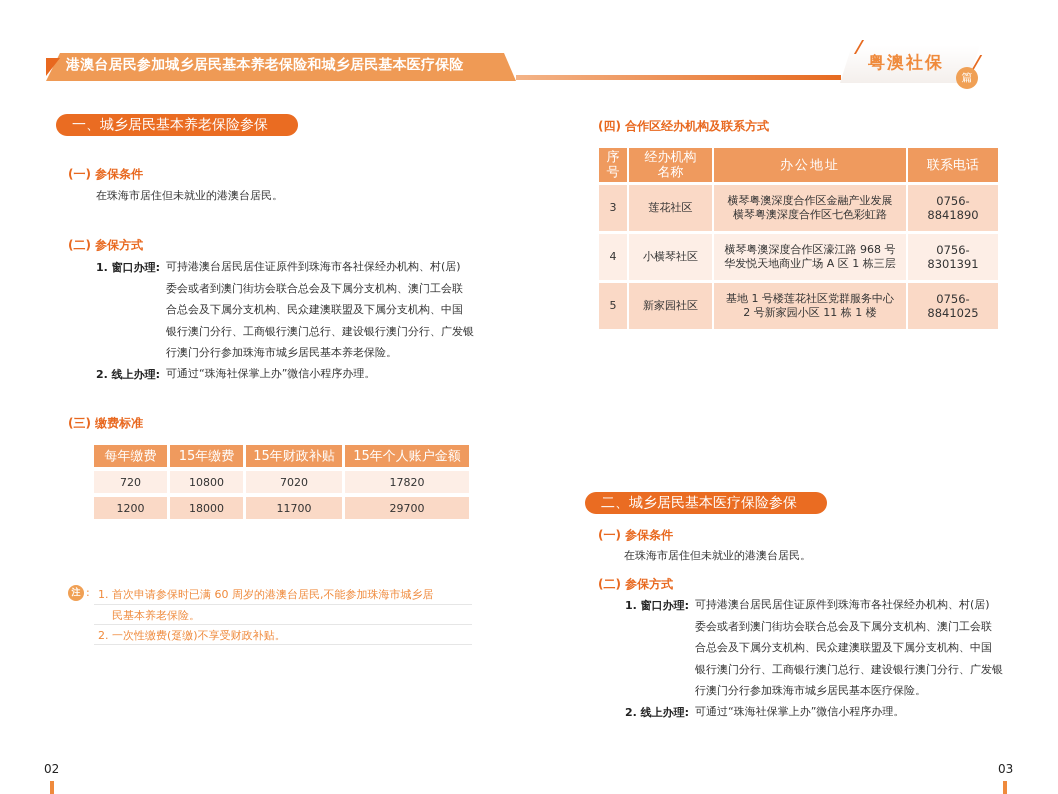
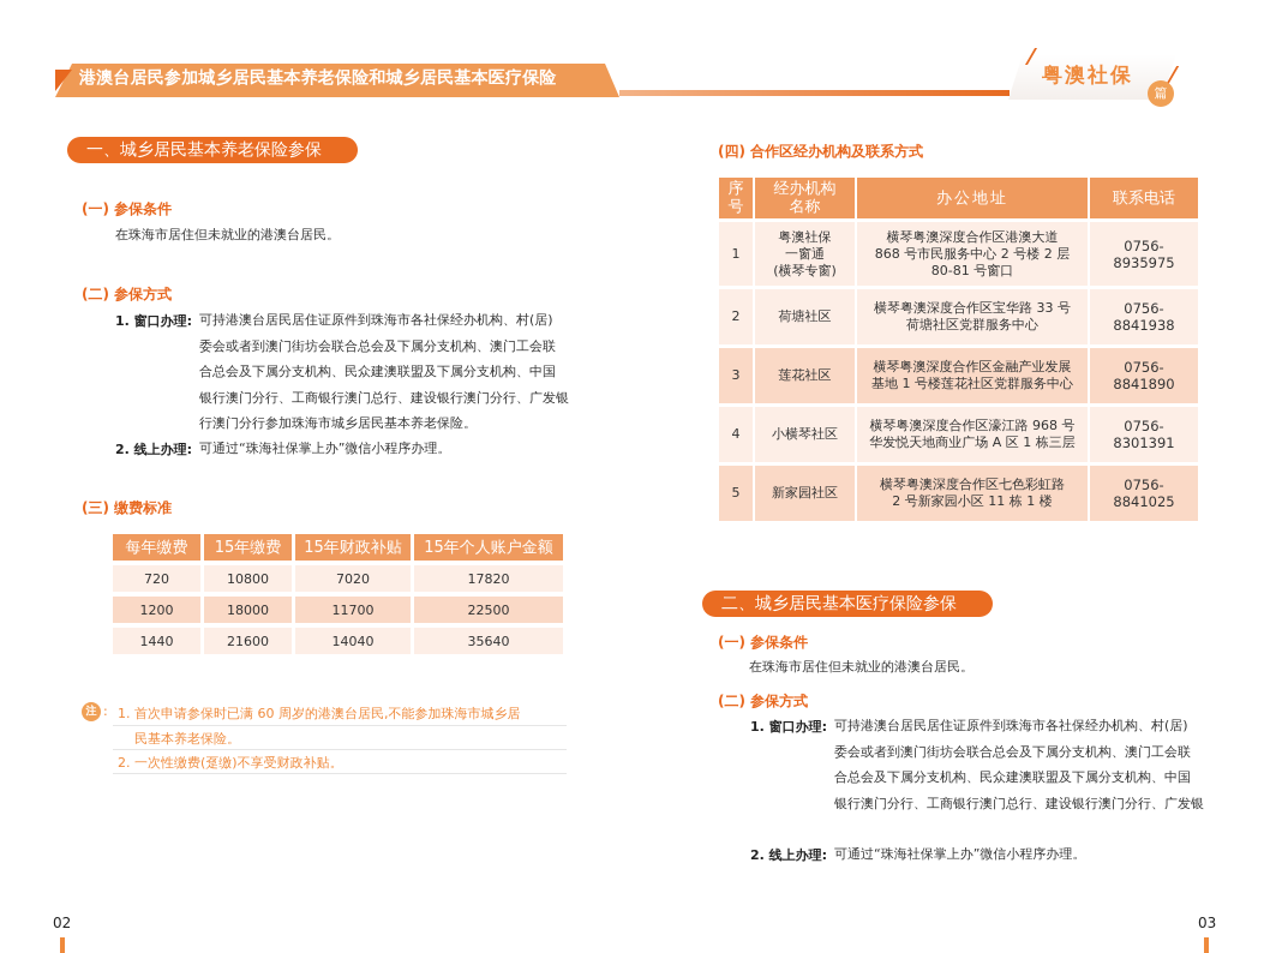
  港澳台居民参加城乡居民基本养老保险和城乡居民基本医疗保险
  粤澳社保
  篇
  一、城乡居民基本养老保险参保
  (一) 参保条件
  在珠海市居住但未就业的港澳台居民。
  (二) 参保方式
  1. 窗口办理:
  可持港澳台居民居住证原件到珠海市各社保经办机构、村(居)
  委会或者到澳门街坊会联合总会及下属分支机构、澳门工会联
  合总会及下属分支机构、民众建澳联盟及下属分支机构、中国
  银行澳门分行、工商银行澳门总行、建设银行澳门分行、广发银
  行澳门分行参加珠海市城乡居民基本养老保险。
  2. 线上办理:
  可通过“珠海社保掌上办”微信小程序办理。
  (三) 缴费标准
  每年缴费	15年缴费	15年财政补贴	15年个人账户金额
  720	10800	7020	17820
- 1200	18000	11700	29700
+ 1200	18000	11700	22500
+ 1440	21600	14040	35640
  注
  :
  1. 首次申请参保时已满 60 周岁的港澳台居民,不能参加珠海市城乡居
  民基本养老保险。
  2. 一次性缴费(趸缴)不享受财政补贴。
  02
  (四) 合作区经办机构及联系方式
  序 号	经办机构 名称	办公地址	联系电话
+ 1	粤澳社保 一窗通 (横琴专窗)	横琴粤澳深度合作区港澳大道 868 号市民服务中心 2 号楼 2 层 80-81 号窗口	0756-8935975
+ 2	荷塘社区	横琴粤澳深度合作区宝华路 33 号 荷塘社区党群服务中心	0756-8841938
- 3	莲花社区	横琴粤澳深度合作区金融产业发展 横琴粤澳深度合作区七色彩虹路	0756-8841890
+ 3	莲花社区	横琴粤澳深度合作区金融产业发展 基地 1 号楼莲花社区党群服务中心	0756-8841890
  4	小横琴社区	横琴粤澳深度合作区濠江路 968 号 华发悦天地商业广场 A 区 1 栋三层	0756-8301391
- 5	新家园社区	基地 1 号楼莲花社区党群服务中心 2 号新家园小区 11 栋 1 楼	0756-8841025
+ 5	新家园社区	横琴粤澳深度合作区七色彩虹路 2 号新家园小区 11 栋 1 楼	0756-8841025
  二、城乡居民基本医疗保险参保
  (一) 参保条件
  在珠海市居住但未就业的港澳台居民。
  (二) 参保方式
  1. 窗口办理:
  可持港澳台居民居住证原件到珠海市各社保经办机构、村(居)
  委会或者到澳门街坊会联合总会及下属分支机构、澳门工会联
  合总会及下属分支机构、民众建澳联盟及下属分支机构、中国
  银行澳门分行、工商银行澳门总行、建设银行澳门分行、广发银
- 行澳门分行参加珠海市城乡居民基本医疗保险。
  2. 线上办理:
  可通过“珠海社保掌上办”微信小程序办理。
  03
